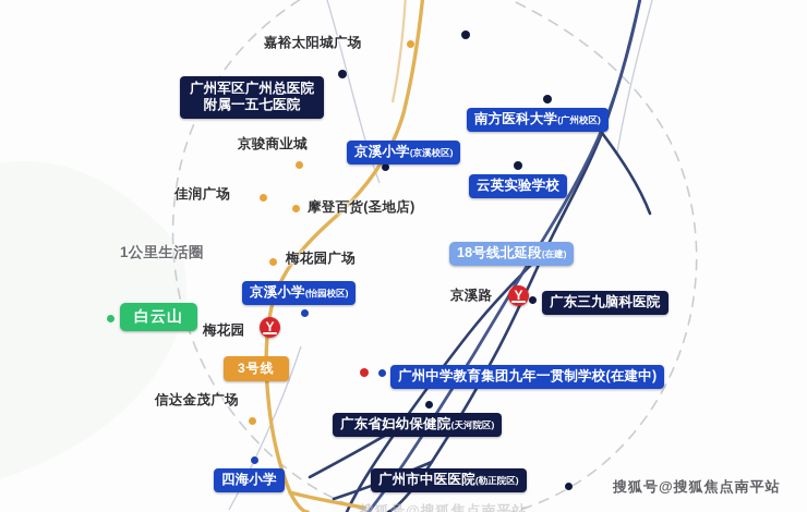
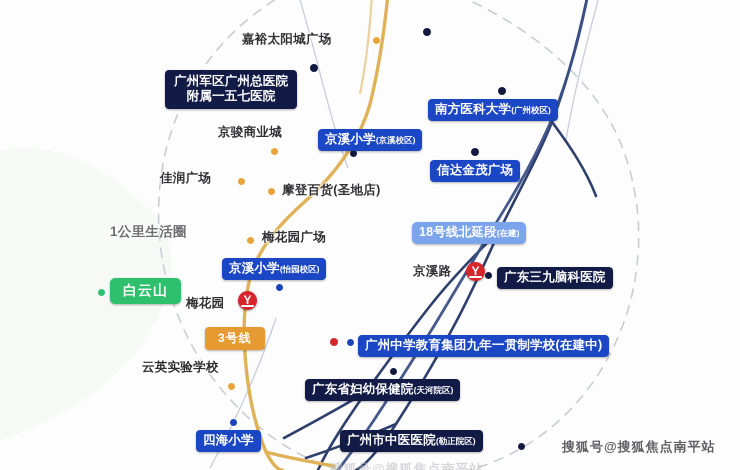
  嘉裕太阳城广场
  京骏商业城
  佳润广场
  摩登百货(圣地店)
  梅花园广场
- 信达金茂广场
+ 云英实验学校
  1公里生活圈
  梅花园
  京溪路
  Y
  Y
  3号线
  18号线北延段(在建)
  广州军区广州总医院
  附属一五七医院
  南方医科大学(广州校区)
  京溪小学(京溪校区)
- 云英实验学校
+ 信达金茂广场
  白云山
  京溪小学(怡园校区)
  广东三九脑科医院
  广州中学教育集团九年一贯制学校(在建中)
  广东省妇幼保健院(天河院区)
  四海小学
  广州市中医医院(勒正院区)
  搜狐号@搜狐焦点南平站
  搜狐号@搜狐焦点南平站
